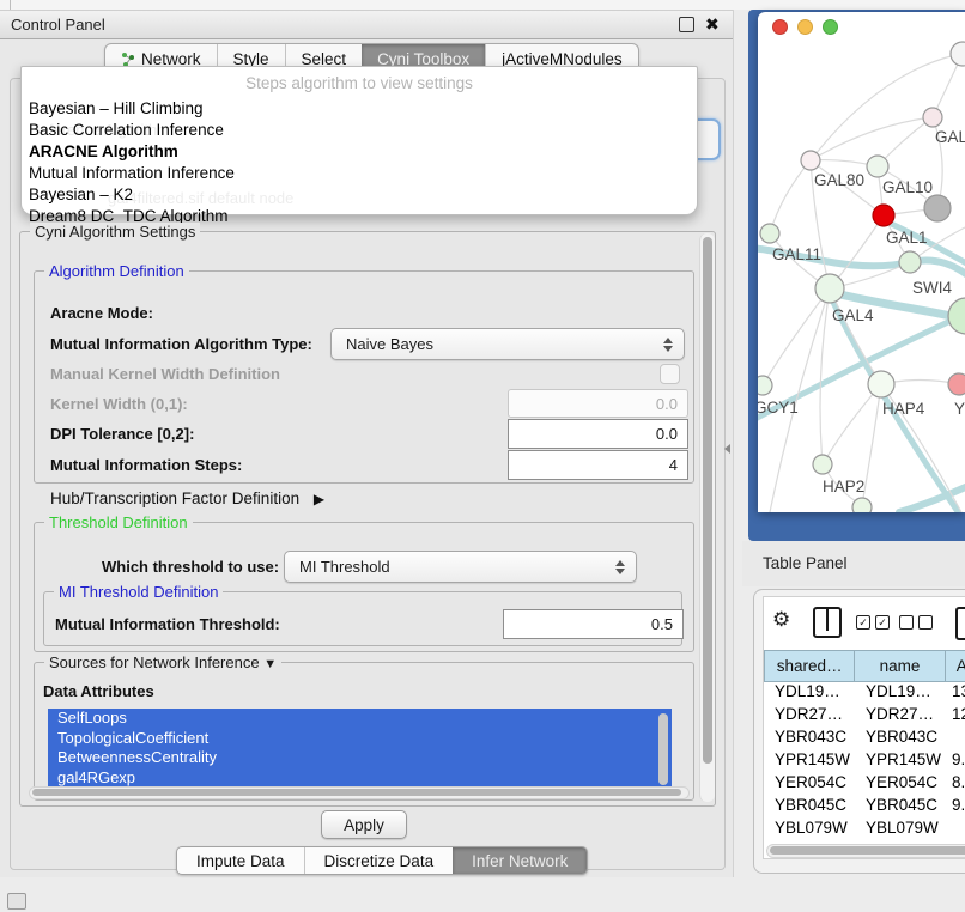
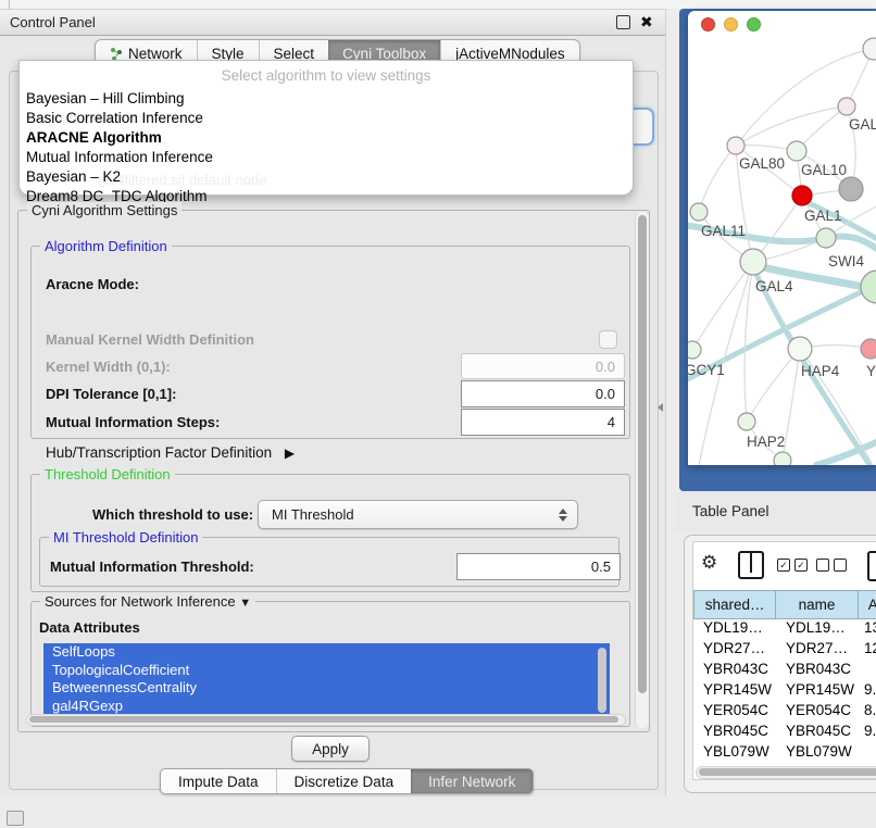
  Control Panel
  ✖
  Network
  Style
  Select
  Cyni Toolbox
  jActiveMNodules
- Steps algorithm to view settings
+ Select algorithm to view settings
  Inference Algorithm
  gal4filtered.sif default node
  Bayesian – Hill Climbing
  Basic Correlation Inference
  ARACNE Algorithm
  Mutual Information Inference
  Bayesian – K2
  Dream8 DC_TDC Algorithm
  Cyni Algorithm Settings
  Algorithm Definition
  Aracne Mode:
- Mutual Information Algorithm Type:
- Naive Bayes
  Manual Kernel Width Definition
  Kernel Width (0,1):
  0.0
- DPI Tolerance [0,2]:
+ DPI Tolerance [0,1]:
  0.0
  Mutual Information Steps:
  4
  Hub/Transcription Factor Definition ▶
  Threshold Definition
  Which threshold to use:
  MI Threshold
  MI Threshold Definition
  Mutual Information Threshold:
  0.5
  Sources for Network Inference ▼
  Data Attributes
  SelfLoops
  TopologicalCoefficient
  BetweennessCentrality
  gal4RGexp
  Apply
  Impute Data
  Discretize Data
  Infer Network
  GAL
  GAL80
  GAL10
  GAL1
  GAL11
  SWI4
  GAL4
  GCY1
  HAP4
  Y
  HAP2
  Table Panel
  ⚙
  ✓
  ✓
  shared…
  name
  A
  YDL19…
  YDL19…
  YDR27…
  YDR27…
  YBR043C
  YBR043C
  YPR145W
  YPR145W
  9.
  YER054C
  YER054C
  8.
  YBR045C
  YBR045C
  9.
  YBL079W
  YBL079W
